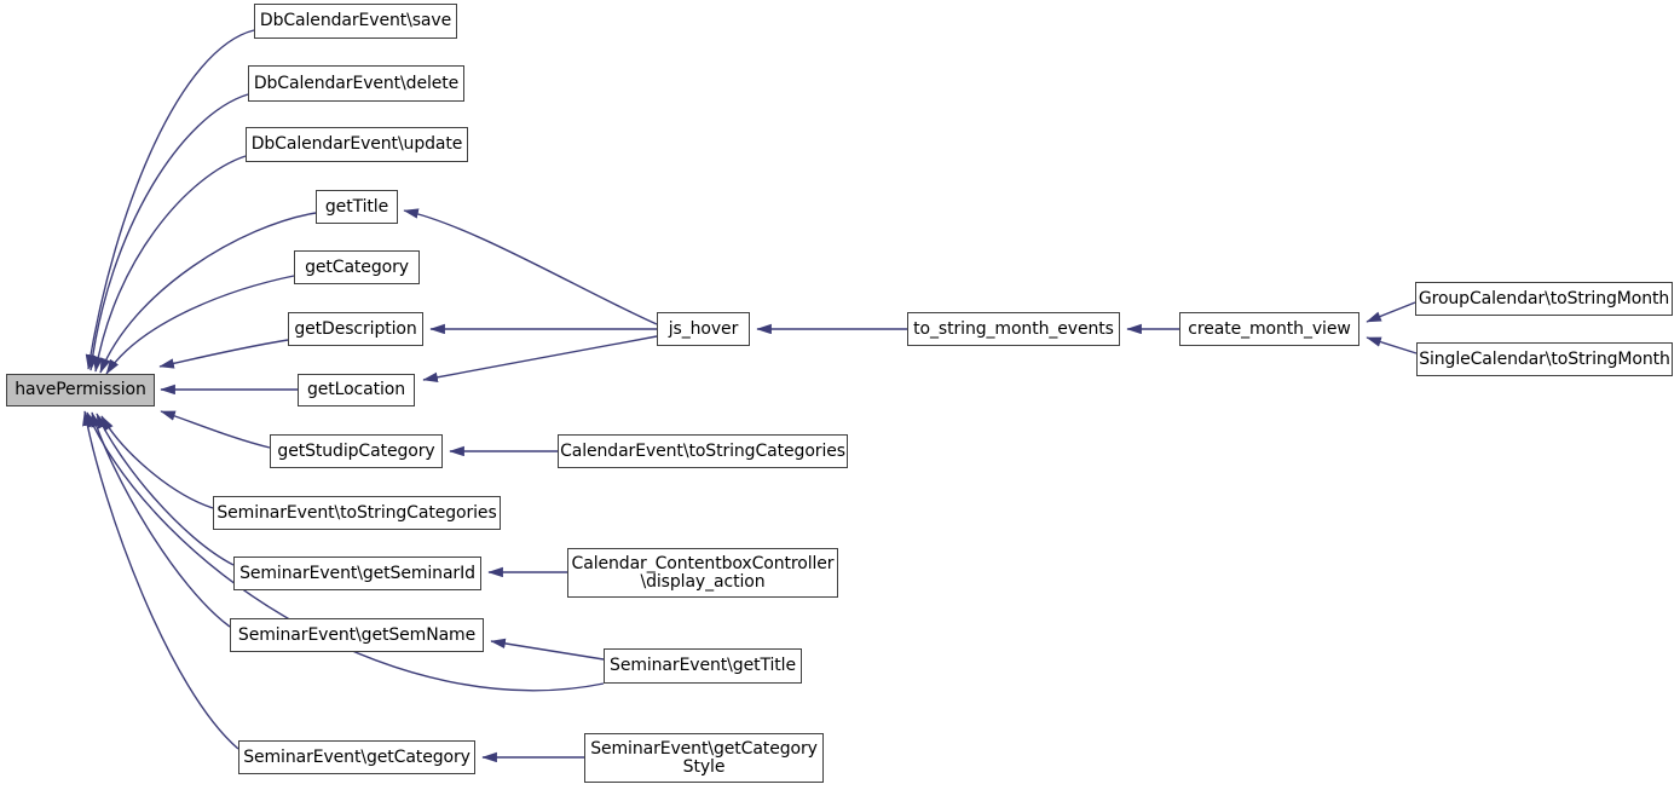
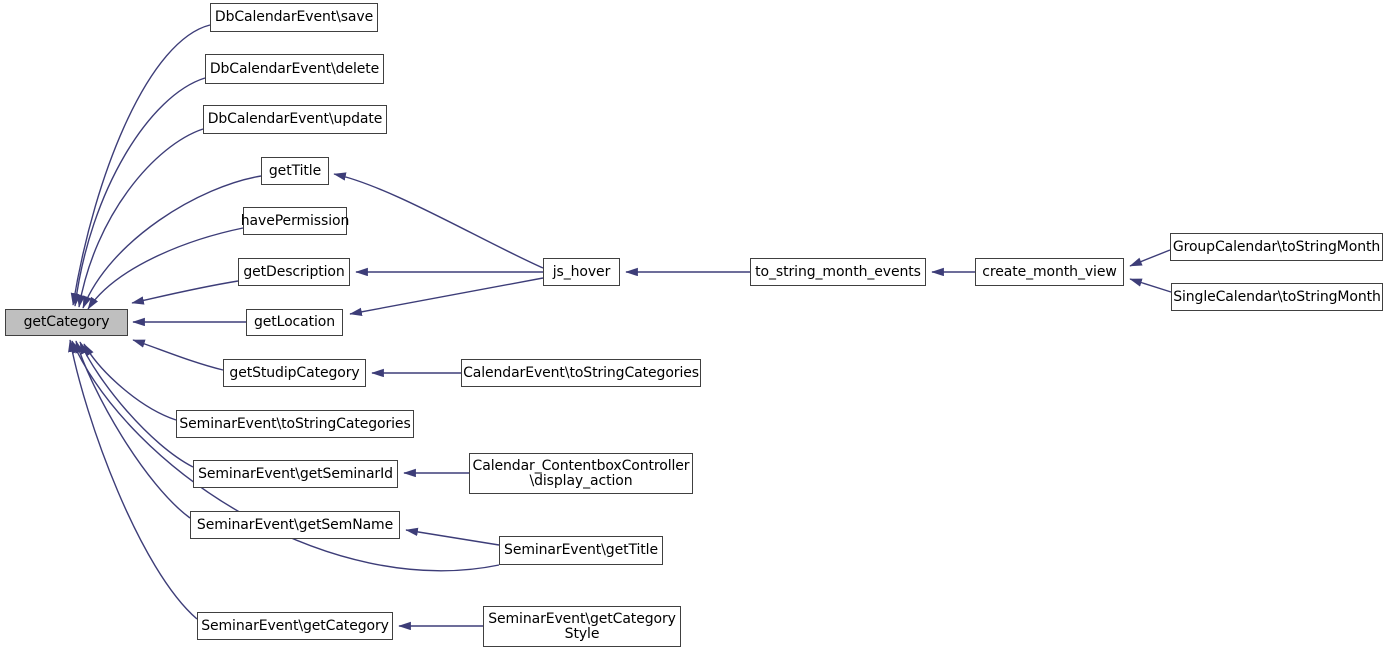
- havePermission
+ getCategory
  DbCalendarEvent\save
  DbCalendarEvent\delete
  DbCalendarEvent\update
  getTitle
- getCategory
+ havePermission
  getDescription
  getLocation
  getStudipCategory
  SeminarEvent\toStringCategories
  SeminarEvent\getSeminarId
  SeminarEvent\getSemName
  SeminarEvent\getCategory
  js_hover
  CalendarEvent\toStringCategories
  Calendar_ContentboxController
  \display_action
  SeminarEvent\getTitle
  SeminarEvent\getCategory
  Style
  to_string_month_events
  create_month_view
  GroupCalendar\toStringMonth
  SingleCalendar\toStringMonth
